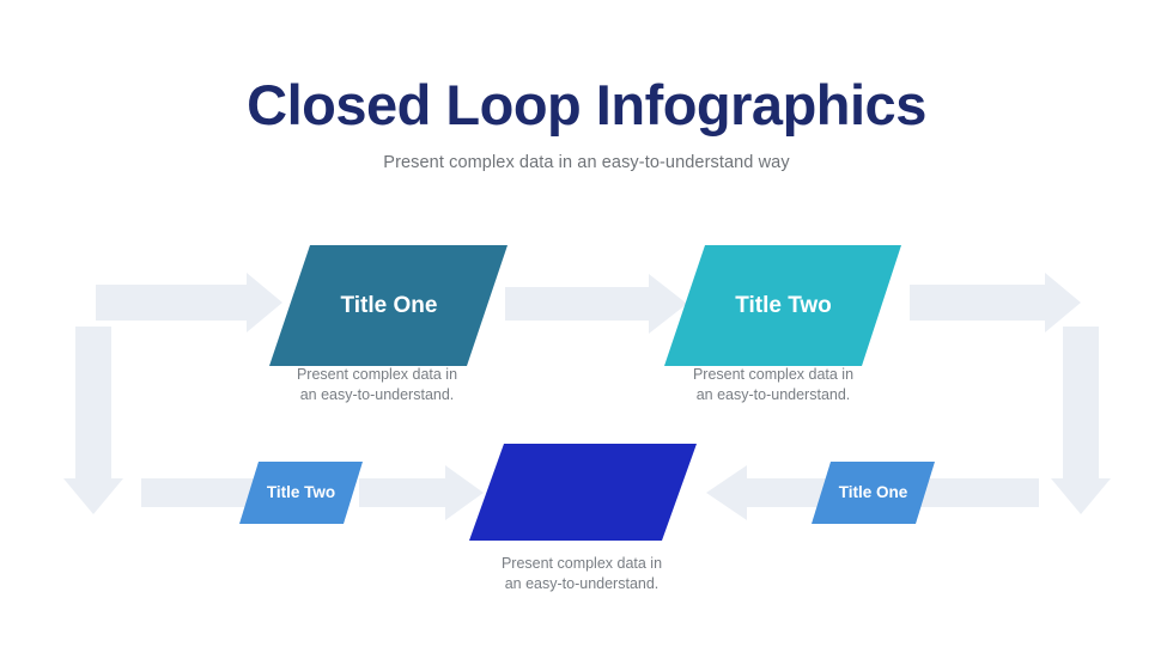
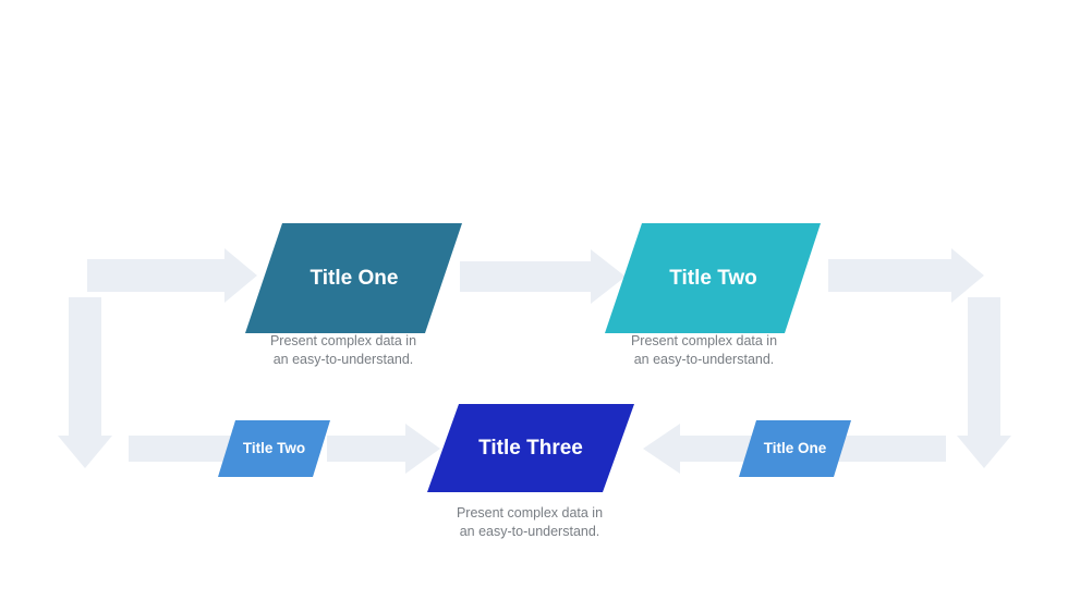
- Closed Loop Infographics
- Present complex data in an easy-to-understand way
  Title One
  Title Two
+ Title Three
  Title Two
  Title One
  Present complex data in
  an easy-to-understand.
  Present complex data in
  an easy-to-understand.
  Present complex data in
  an easy-to-understand.
